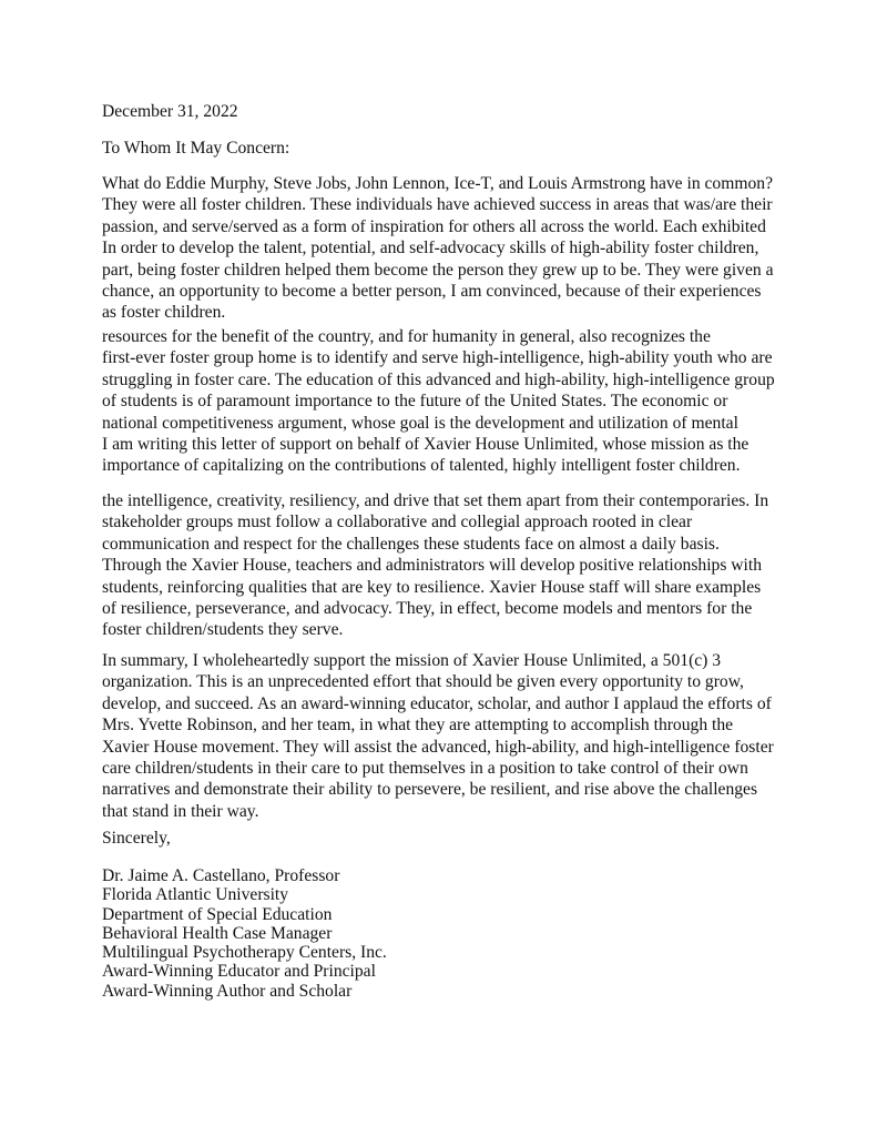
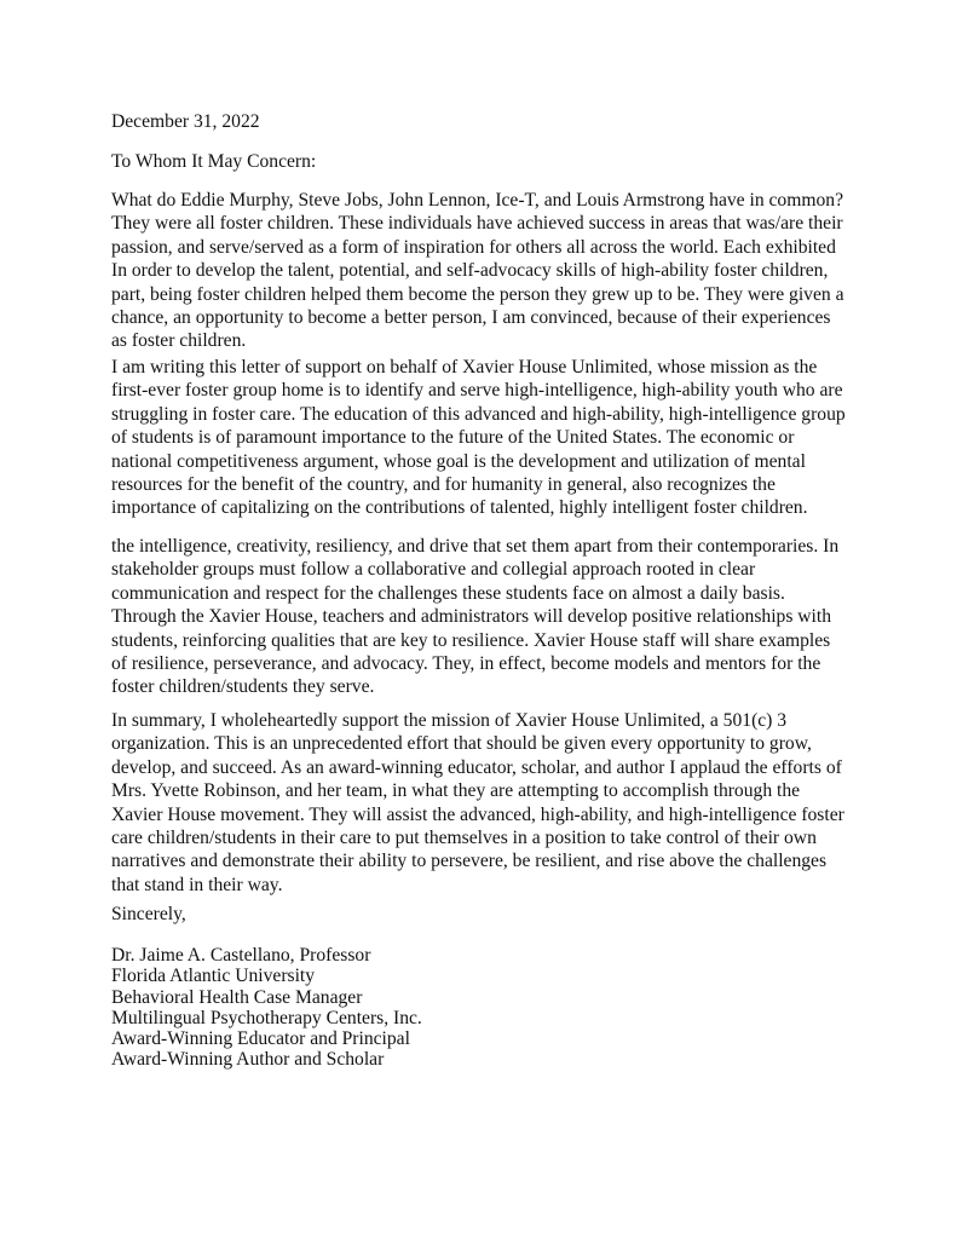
  December 31, 2022
  To Whom It May Concern:
  What do Eddie Murphy, Steve Jobs, John Lennon, Ice-T, and Louis Armstrong have in common?
  They were all foster children. These individuals have achieved success in areas that was/are their
  passion, and serve/served as a form of inspiration for others all across the world. Each exhibited
  In order to develop the talent, potential, and self-advocacy skills of high-ability foster children,
  part, being foster children helped them become the person they grew up to be. They were given a
  chance, an opportunity to become a better person, I am convinced, because of their experiences
  as foster children.
- resources for the benefit of the country, and for humanity in general, also recognizes the
+ I am writing this letter of support on behalf of Xavier House Unlimited, whose mission as the
  first-ever foster group home is to identify and serve high-intelligence, high-ability youth who are
  struggling in foster care. The education of this advanced and high-ability, high-intelligence group
  of students is of paramount importance to the future of the United States. The economic or
  national competitiveness argument, whose goal is the development and utilization of mental
- I am writing this letter of support on behalf of Xavier House Unlimited, whose mission as the
+ resources for the benefit of the country, and for humanity in general, also recognizes the
  importance of capitalizing on the contributions of talented, highly intelligent foster children.
  the intelligence, creativity, resiliency, and drive that set them apart from their contemporaries. In
  stakeholder groups must follow a collaborative and collegial approach rooted in clear
  communication and respect for the challenges these students face on almost a daily basis.
  Through the Xavier House, teachers and administrators will develop positive relationships with
  students, reinforcing qualities that are key to resilience. Xavier House staff will share examples
  of resilience, perseverance, and advocacy. They, in effect, become models and mentors for the
  foster children/students they serve.
  In summary, I wholeheartedly support the mission of Xavier House Unlimited, a 501(c) 3
  organization. This is an unprecedented effort that should be given every opportunity to grow,
  develop, and succeed. As an award-winning educator, scholar, and author I applaud the efforts of
  Mrs. Yvette Robinson, and her team, in what they are attempting to accomplish through the
  Xavier House movement. They will assist the advanced, high-ability, and high-intelligence foster
  care children/students in their care to put themselves in a position to take control of their own
  narratives and demonstrate their ability to persevere, be resilient, and rise above the challenges
  that stand in their way.
  Sincerely,
  Dr. Jaime A. Castellano, Professor
  Florida Atlantic University
- Department of Special Education
  Behavioral Health Case Manager
  Multilingual Psychotherapy Centers, Inc.
  Award-Winning Educator and Principal
  Award-Winning Author and Scholar
